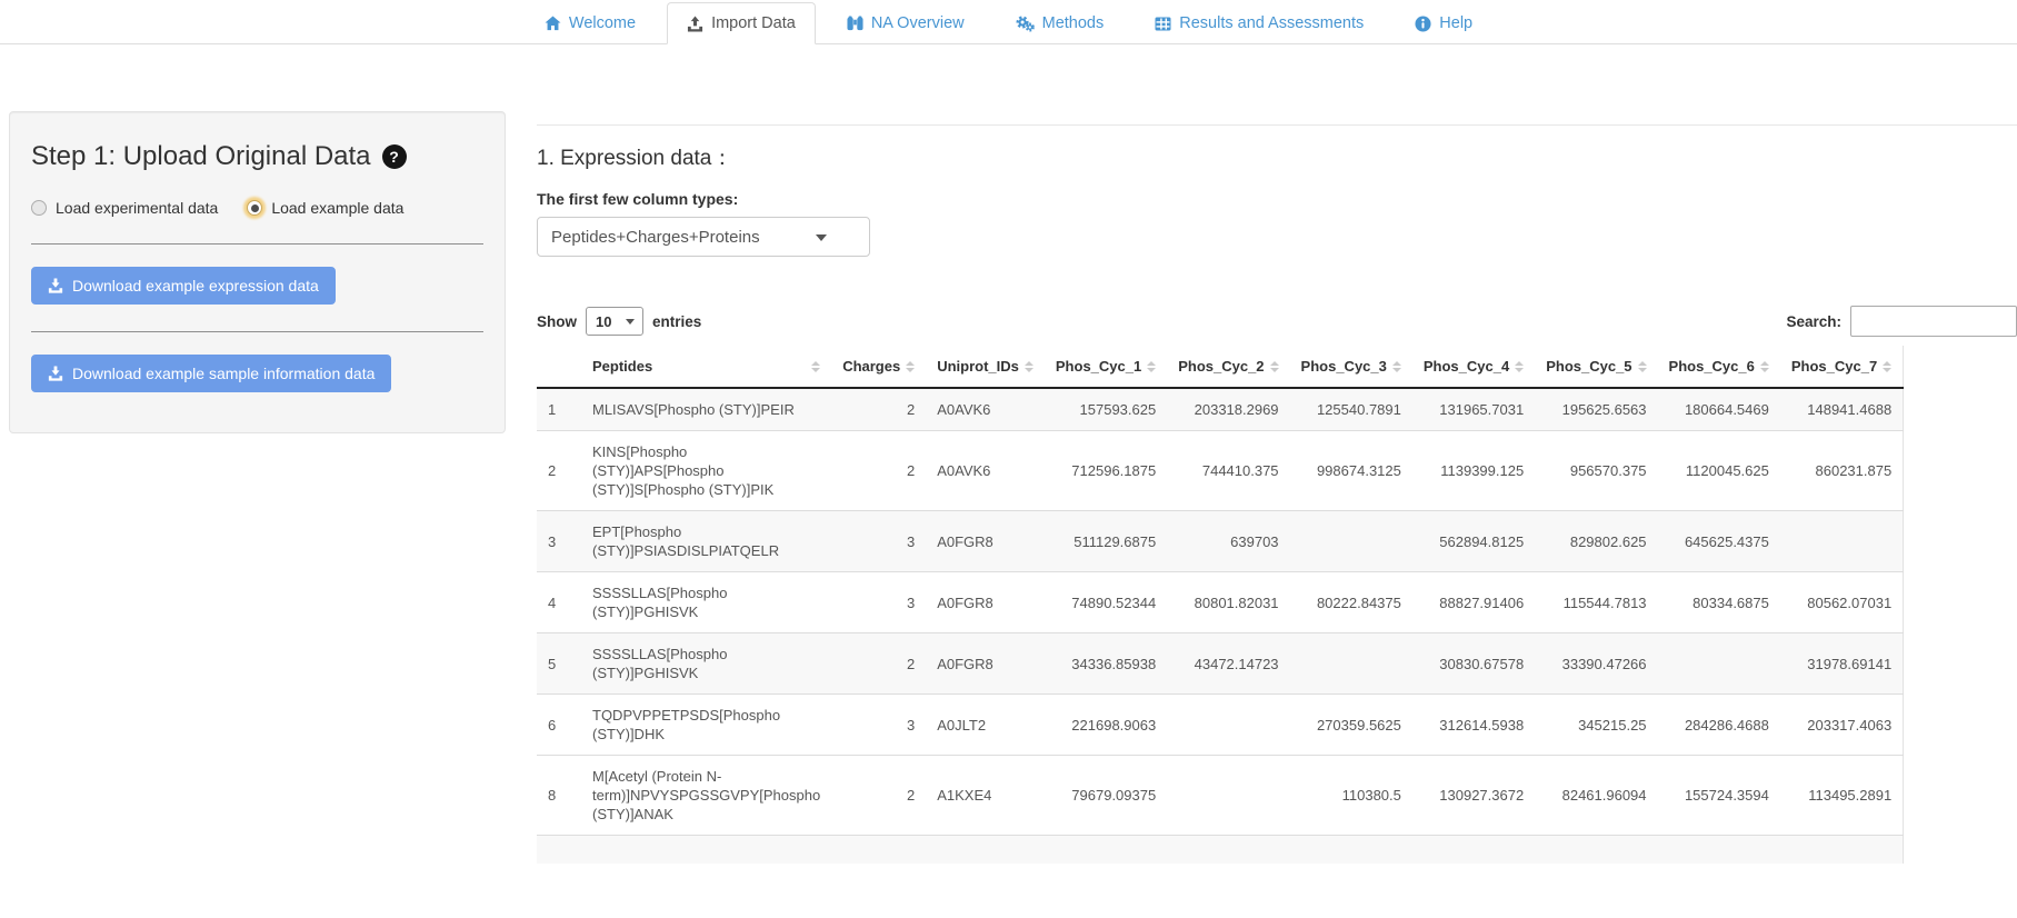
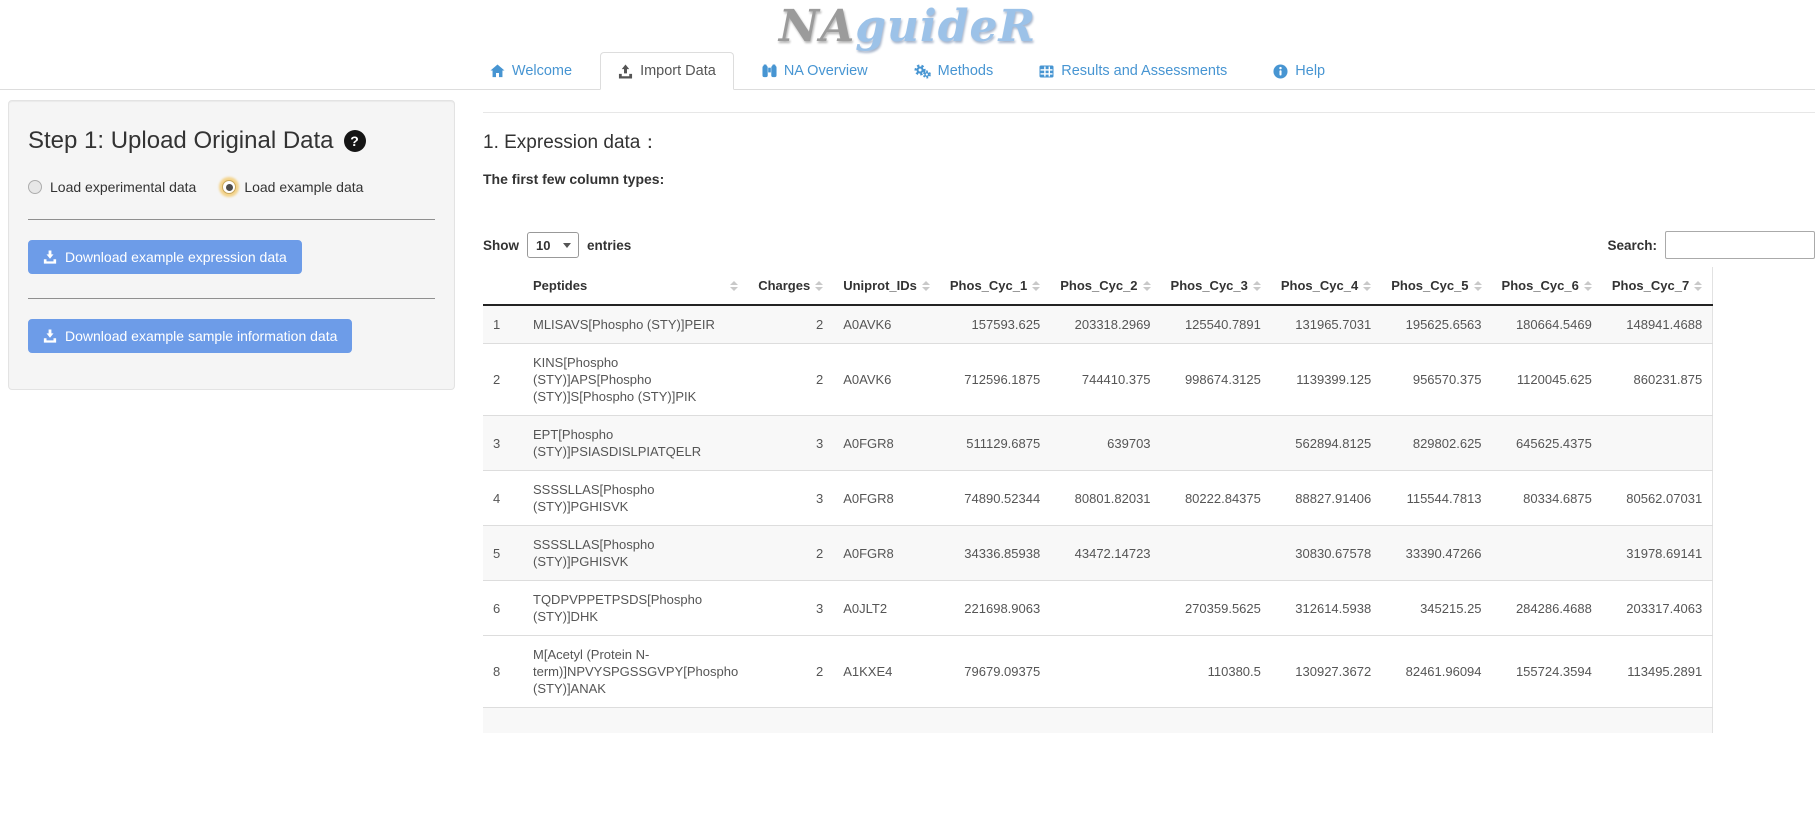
+ NAguideR
  Welcome
  Import Data
  NA Overview
  Methods
  Results and Assessments
  Help
  Step 1: Upload Original Data
  ?
  Load experimental data
  Load example data
  Download example expression data
  Download example sample information data
  1. Expression data：
  The first few column types:
- Peptides+Charges+Proteins
  Show
  10
  entries
  Search:
  	Peptides	Charges	Uniprot_IDs	Phos_Cyc_1	Phos_Cyc_2	Phos_Cyc_3	Phos_Cyc_4	Phos_Cyc_5	Phos_Cyc_6	Phos_Cyc_7
  1	MLISAVS[Phospho (STY)]PEIR	2	A0AVK6	157593.625	203318.2969	125540.7891	131965.7031	195625.6563	180664.5469	148941.4688
  2	KINS[Phospho (STY)]APS[Phospho (STY)]S[Phospho (STY)]PIK	2	A0AVK6	712596.1875	744410.375	998674.3125	1139399.125	956570.375	1120045.625	860231.875
  3	EPT[Phospho (STY)]PSIASDISLPIATQELR	3	A0FGR8	511129.6875	639703		562894.8125	829802.625	645625.4375
  4	SSSSLLAS[Phospho (STY)]PGHISVK	3	A0FGR8	74890.52344	80801.82031	80222.84375	88827.91406	115544.7813	80334.6875	80562.07031
  5	SSSSLLAS[Phospho (STY)]PGHISVK	2	A0FGR8	34336.85938	43472.14723		30830.67578	33390.47266		31978.69141
  6	TQDPVPPETPSDS[Phospho (STY)]DHK	3	A0JLT2	221698.9063		270359.5625	312614.5938	345215.25	284286.4688	203317.4063
  8	M[Acetyl (Protein N-term)]NPVYSPGSSGVPY[Phospho (STY)]ANAK	2	A1KXE4	79679.09375		110380.5	130927.3672	82461.96094	155724.3594	113495.2891
